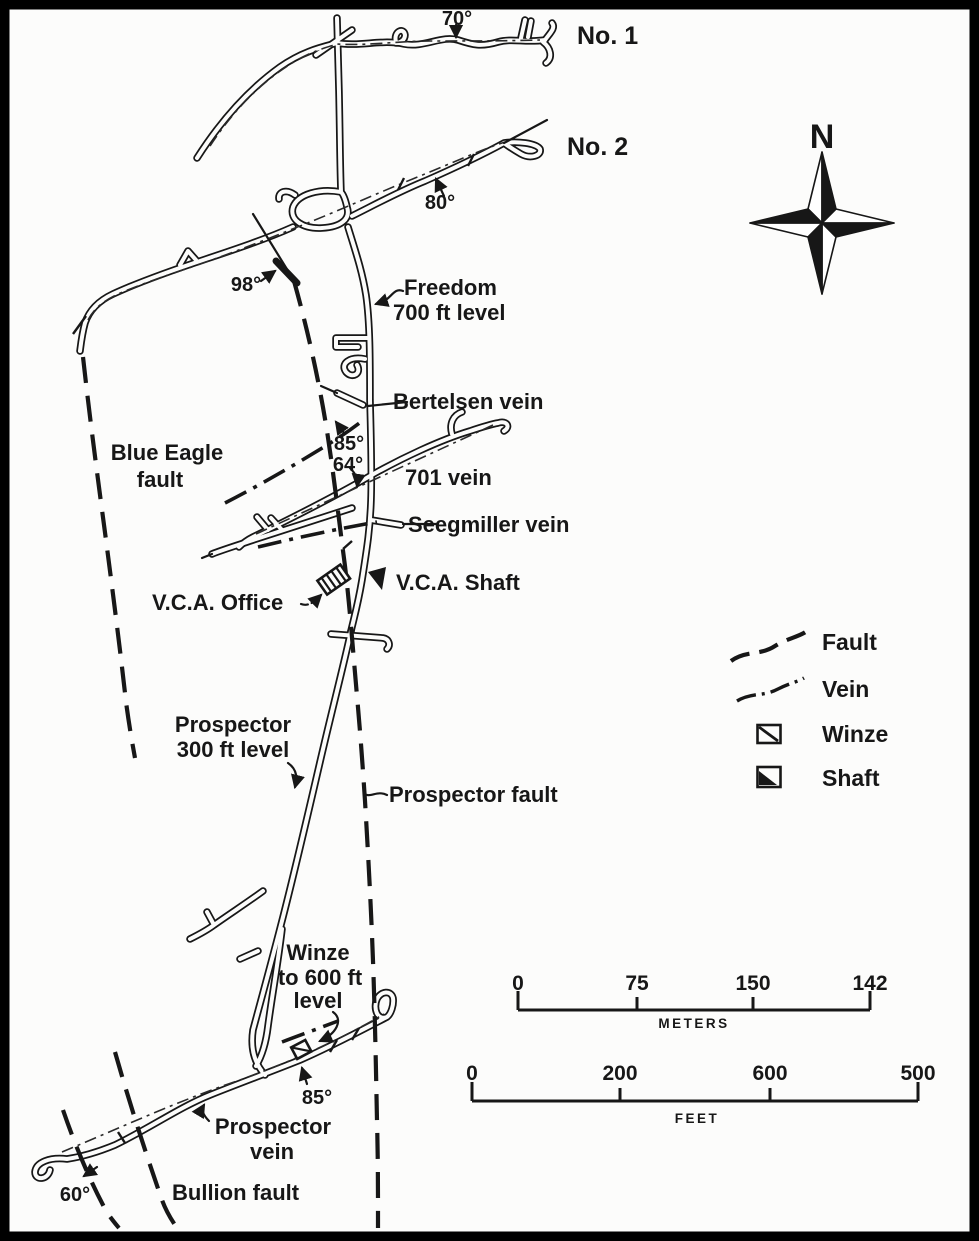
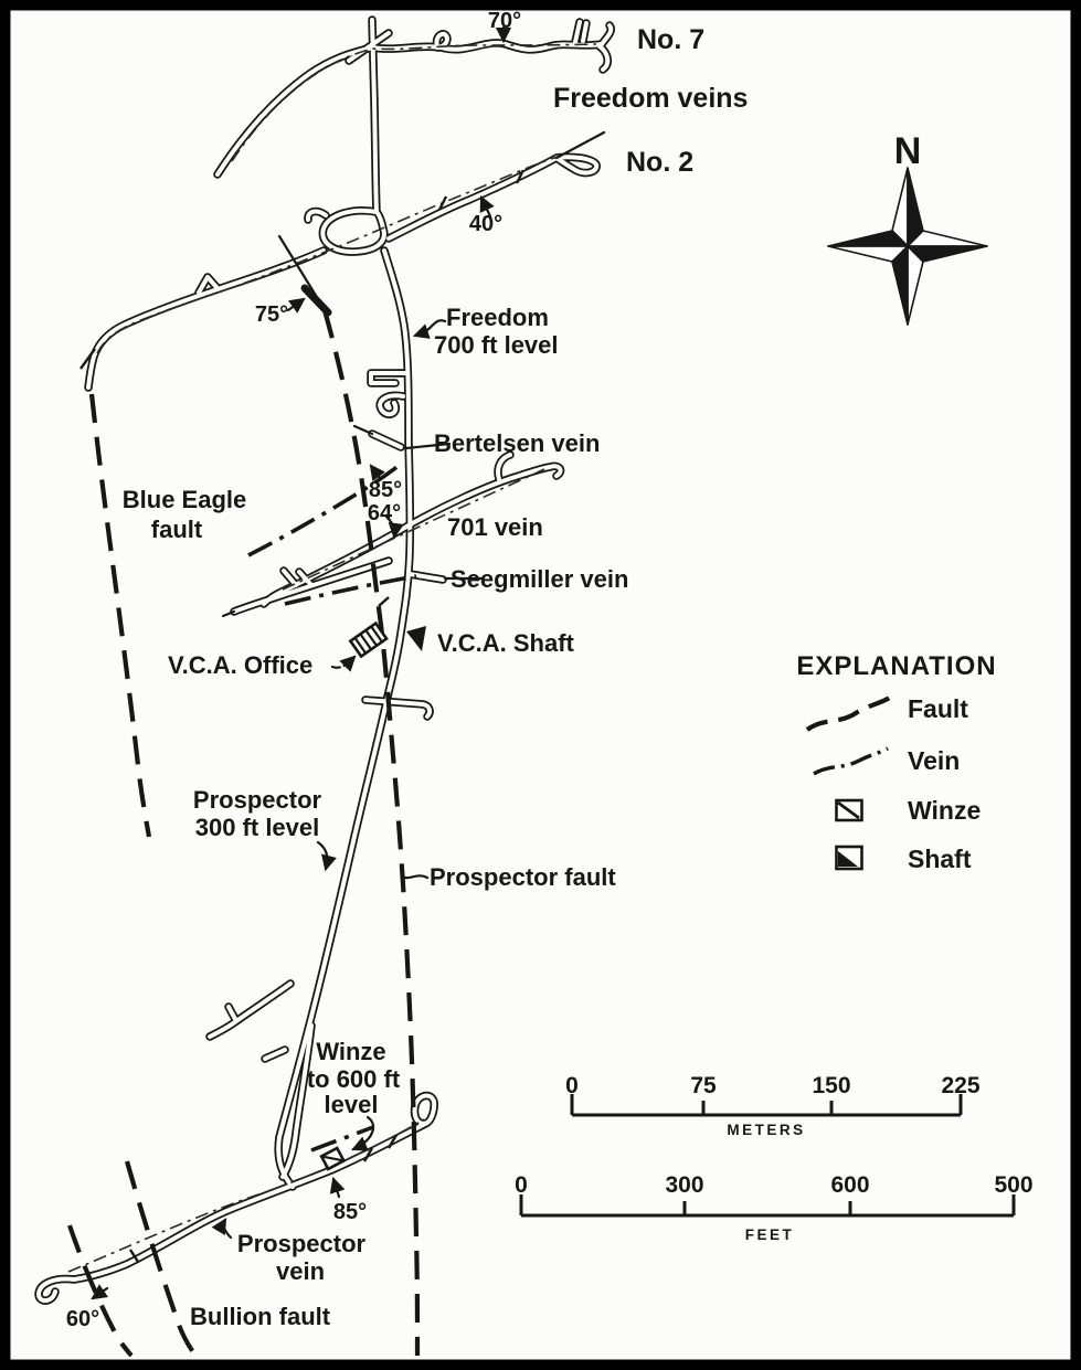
  N
+ EXPLANATION
  Fault
  Vein
  Winze
  Shaft
  0
  75
  150
- 142
+ 225
  METERS
  0
- 200
+ 300
  600
  500
  FEET
  70°
- No. 1
+ No. 7
+ Freedom veins
  No. 2
- 80°
+ 40°
- 98°
+ 75°
  Freedom
  700 ft level
  Bertelsen vein
  85°
  64°
  701 vein
  Seegmiller vein
  Blue Eagle
  fault
  V.C.A. Office
  V.C.A. Shaft
  Prospector
  300 ft level
  Prospector fault
  Winze
  to 600 ft
  level
  85°
  Prospector
  vein
  60°
  Bullion fault
